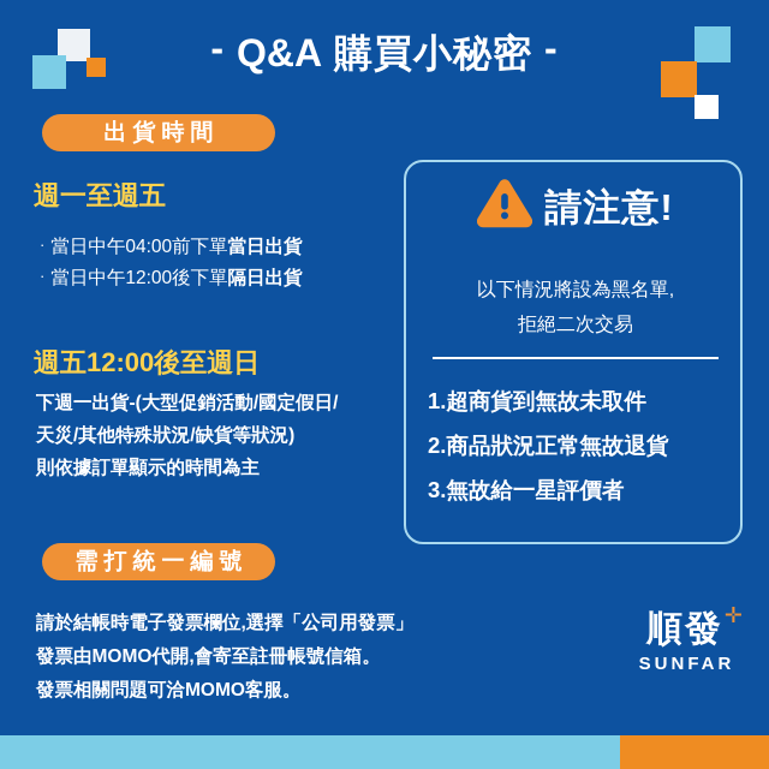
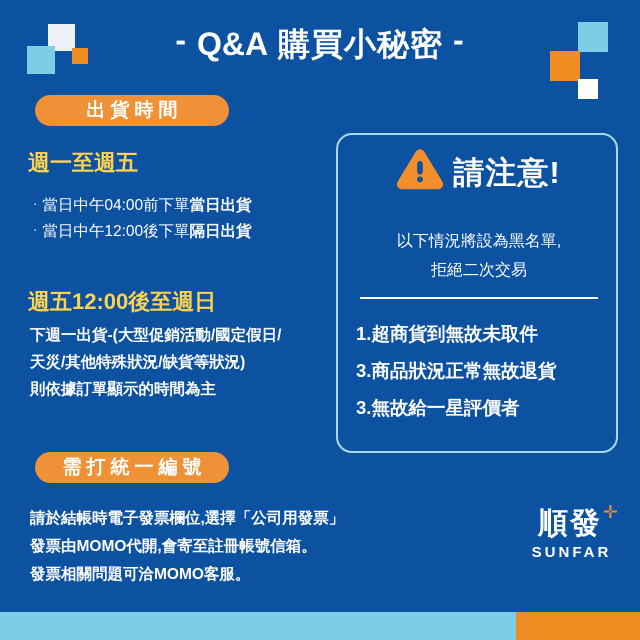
  - Q&A 購買小秘密 -
  出貨時間
  週一至週五
  · 當日中午04:00前下單當日出貨
  · 當日中午12:00後下單隔日出貨
  週五12:00後至週日
  下週一出貨-(大型促銷活動/國定假日/
  天災/其他特殊狀況/缺貨等狀況)
  則依據訂單顯示的時間為主
  需打統一編號
  請於結帳時電子發票欄位,選擇「公司用發票」
  發票由MOMO代開,會寄至註冊帳號信箱。
  發票相關問題可洽MOMO客服。
  請注意!
  以下情況將設為黑名單,
  拒絕二次交易
  1.超商貨到無故未取件
- 2.商品狀況正常無故退貨
+ 3.商品狀況正常無故退貨
  3.無故給一星評價者
  順發
  ✛
  SUNFAR
